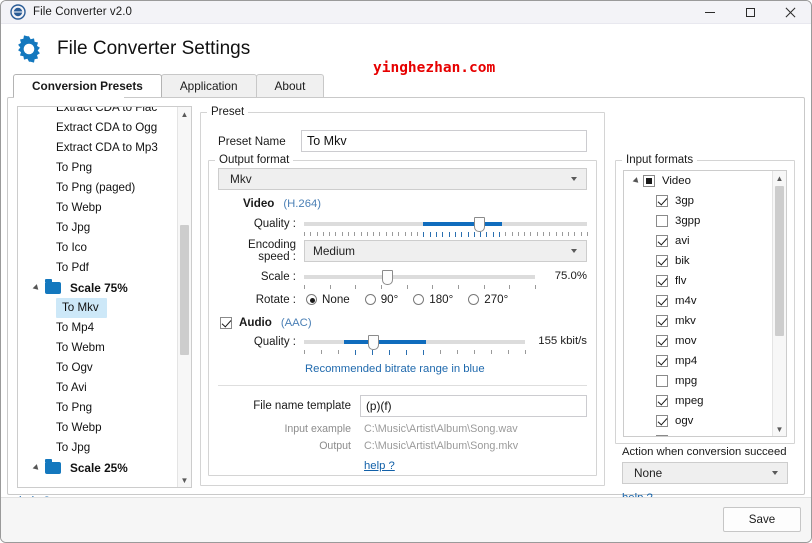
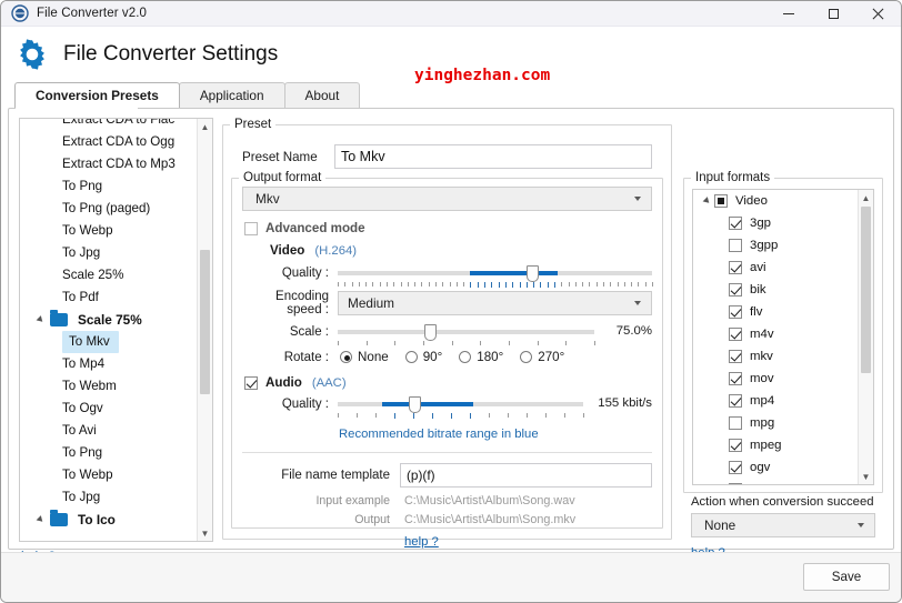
  File Converter v2.0
  File Converter Settings
  yinghezhan.com
  Conversion Presets
  Application
  About
  Extract CDA to Flac
  Extract CDA to Ogg
  Extract CDA to Mp3
  To Png
  To Png (paged)
  To Webp
  To Jpg
- To Ico
+ Scale 25%
  To Pdf
  Scale 75%
  To Mkv
  To Mp4
  To Webm
  To Ogv
  To Avi
  To Png
  To Webp
  To Jpg
- Scale 25%
+ To Ico
  ▲
  ▼
  Preset
  Preset Name
  To Mkv
  Output format
  Mkv
+ Advanced mode
  Video
  (H.264)
  Quality :
  Encoding speed :
  Medium
  Scale :
  75.0%
  Rotate :
  None
  90°
  180°
  270°
  Audio
  (AAC)
  Quality :
  155 kbit/s
  Recommended bitrate range in blue
  File name template
  (p)(f)
  Input example
  C:\Music\Artist\Album\Song.wav
  Output
  C:\Music\Artist\Album\Song.mkv
  help ?
  Input formats
  Video
  3gp
  3gpp
  avi
  bik
  flv
  m4v
  mkv
  mov
  mp4
  mpg
  mpeg
  ogv
  ▲
  ▼
  Action when conversion succeed
  None
  Save
